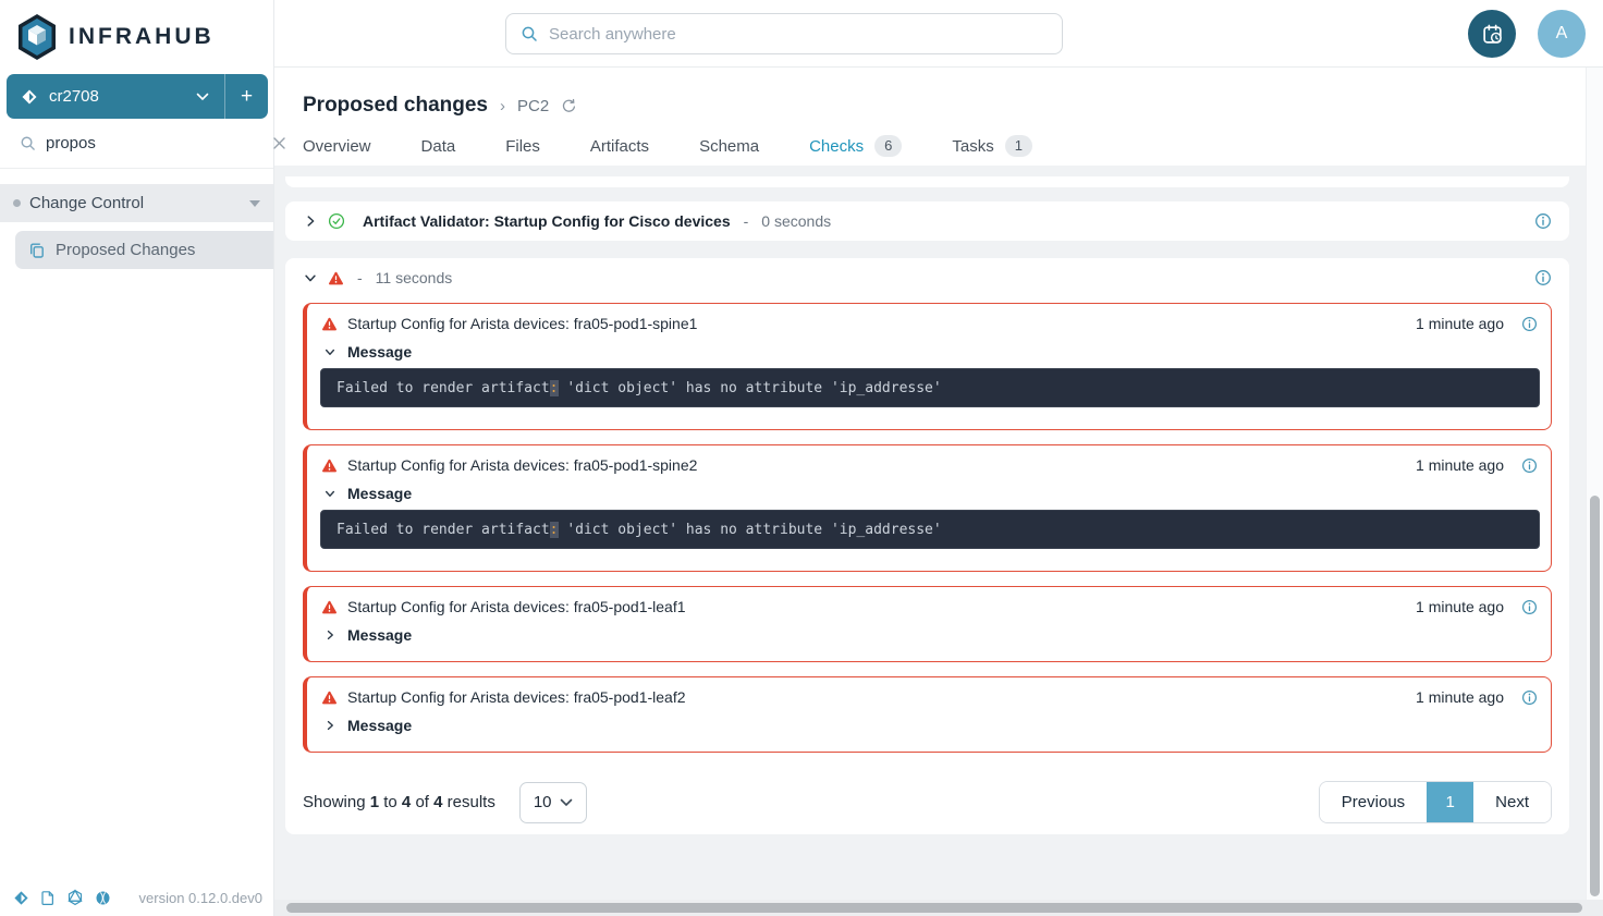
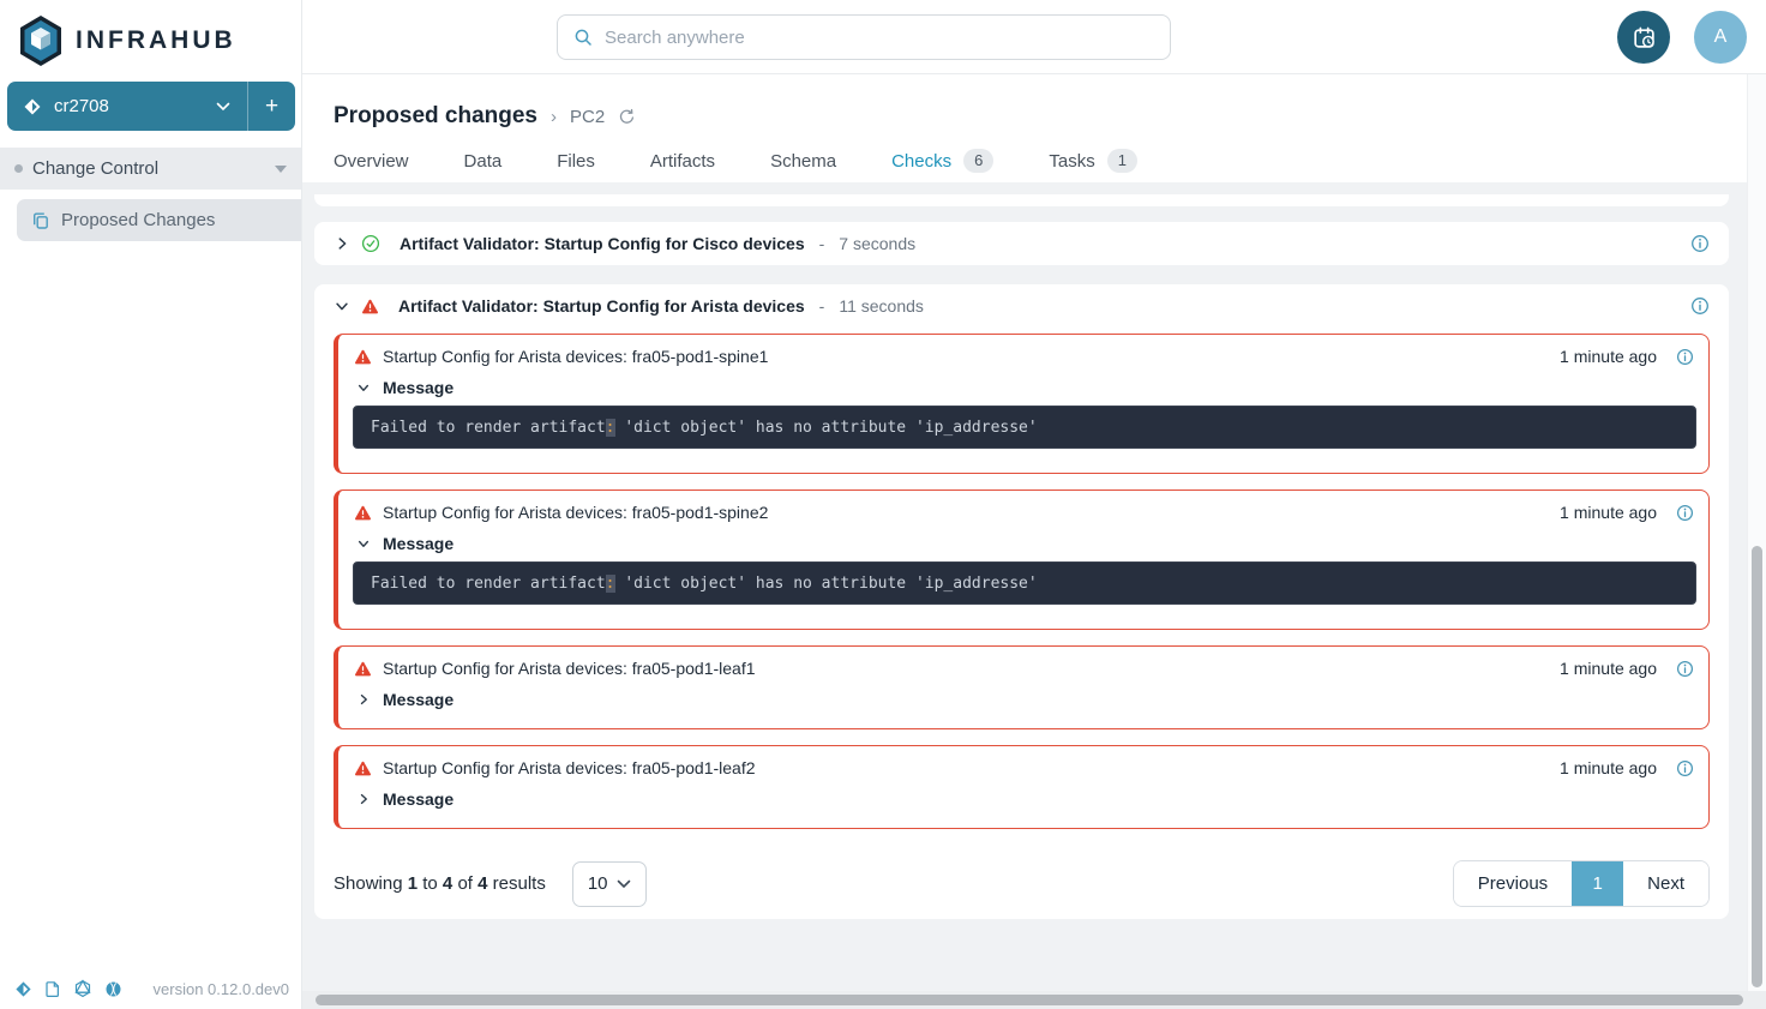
  INFRAHUB
  cr2708
  +
- propos
  Change Control
  Proposed Changes
  version 0.12.0.dev0
  Search anywhere
  A
  Proposed changes
  ›
  PC2
  Overview
  Data
  Files
  Artifacts
  Schema
  Checks
  6
  Tasks
  1
  Artifact Validator: Startup Config for Cisco devices
  -
- 0 seconds
+ 7 seconds
+ Artifact Validator: Startup Config for Arista devices
  -
  11 seconds
  Startup Config for Arista devices: fra05-pod1-spine1
  1 minute ago
  Message
  Failed to render artifact
  :
  'dict object' has no attribute 'ip_addresse'
  Startup Config for Arista devices: fra05-pod1-spine2
  1 minute ago
  Message
  Failed to render artifact
  :
  'dict object' has no attribute 'ip_addresse'
  Startup Config for Arista devices: fra05-pod1-leaf1
  1 minute ago
  Message
  Startup Config for Arista devices: fra05-pod1-leaf2
  1 minute ago
  Message
  Showing 1 to 4 of 4 results
  10
  Previous
  1
  Next
